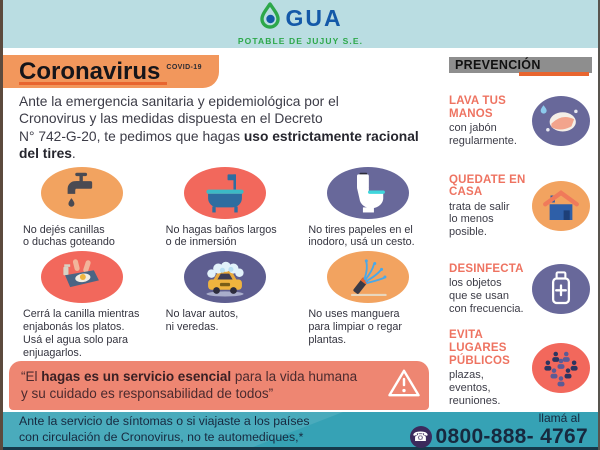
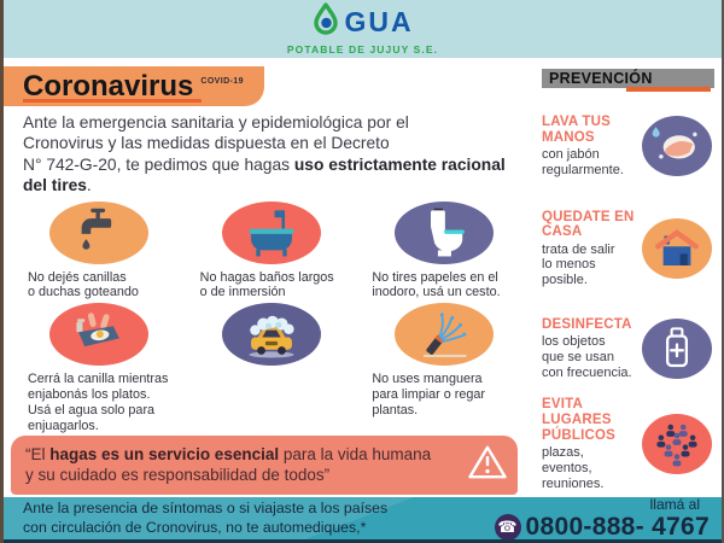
  GUA
  POTABLE DE JUJUY S.E.
  Coronavirus
  Ante la emergencia sanitaria y epidemiológica por el
  Cronovirus y las medidas dispuesta en el Decreto
  N° 742-G-20, te pedimos que hagas uso estrictamente racional del tires.
  No dejés canillas
  o duchas goteando
  No hagas baños largos
  o de inmersión
  No tires papeles en el
  inodoro, usá un cesto.
  Cerrá la canilla mientras
  enjabonás los platos.
  Usá el agua solo para
  enjuagarlos.
- No lavar autos,
- ni veredas.
  No uses manguera
  para limpiar o regar
  plantas.
  “El hagas es un servicio esencial para la vida humana
  y su cuidado es responsabilidad de todos”
  PREVENCIÓN
  LAVA TUS
  MANOS
  con jabón
  regularmente.
  QUEDATE EN
  CASA
  trata de salir
  lo menos
  posible.
  DESINFECTA
  los objetos
  que se usan
  con frecuencia.
  EVITA
  LUGARES
  PÚBLICOS
  plazas,
  eventos,
  reuniones.
- Ante la servicio de síntomas o si viajaste a los países
+ Ante la presencia de síntomas o si viajaste a los países
  con circulación de Cronovirus, no te automediques,*
  llamá al
  ☎
  0800-888- 4767
